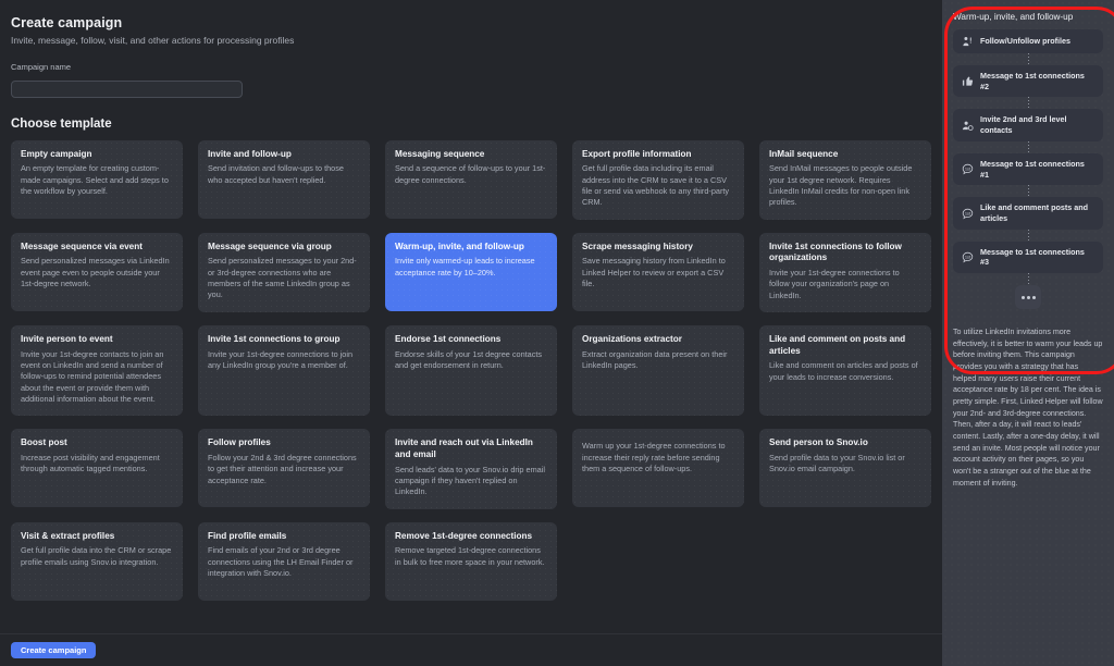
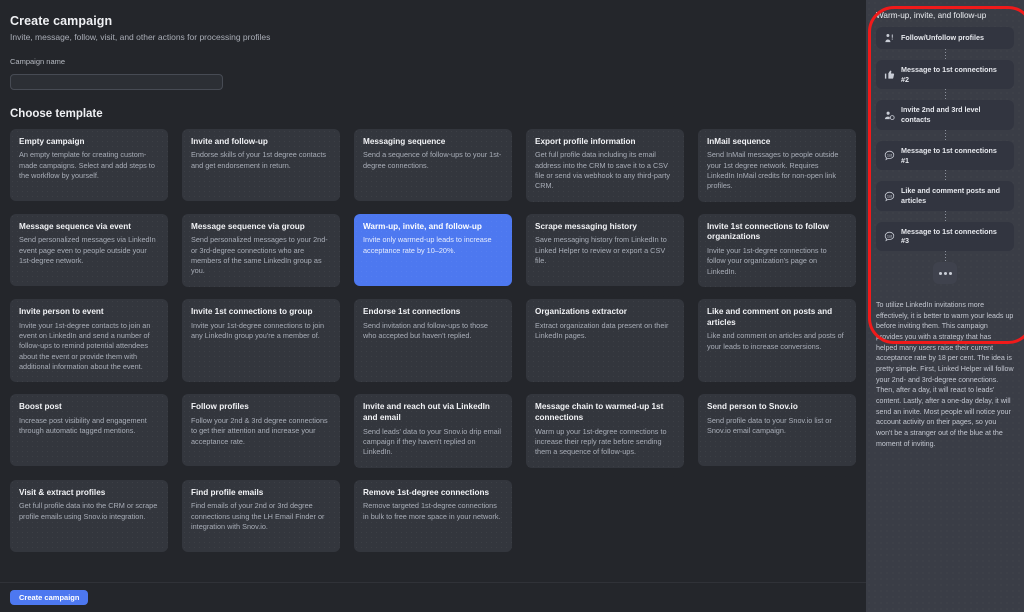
  Create campaign
  Invite, message, follow, visit, and other actions for processing profiles
  Campaign name
  Choose template
  Empty campaign
  An empty template for creating custom-made campaigns. Select and add steps to the workflow by yourself.
  Invite and follow-up
- Send invitation and follow-ups to those who accepted but haven't replied.
+ Endorse skills of your 1st degree contacts and get endorsement in return.
  Messaging sequence
  Send a sequence of follow-ups to your 1st-degree connections.
  Export profile information
  Get full profile data including its email address into the CRM to save it to a CSV file or send via webhook to any third-party CRM.
  InMail sequence
  Send InMail messages to people outside your 1st degree network. Requires LinkedIn InMail credits for non-open link profiles.
  Message sequence via event
  Send personalized messages via LinkedIn event page even to people outside your 1st-degree network.
  Message sequence via group
  Send personalized messages to your 2nd- or 3rd-degree connections who are members of the same LinkedIn group as you.
  Warm-up, invite, and follow-up
  Invite only warmed-up leads to increase acceptance rate by 10–20%.
  Scrape messaging history
  Save messaging history from LinkedIn to Linked Helper to review or export a CSV file.
  Invite 1st connections to follow organizations
  Invite your 1st-degree connections to follow your organization's page on LinkedIn.
  Invite person to event
  Invite your 1st-degree contacts to join an event on LinkedIn and send a number of follow-ups to remind potential attendees about the event or provide them with additional information about the event.
  Invite 1st connections to group
  Invite your 1st-degree connections to join any LinkedIn group you're a member of.
  Endorse 1st connections
- Endorse skills of your 1st degree contacts and get endorsement in return.
+ Send invitation and follow-ups to those who accepted but haven't replied.
  Organizations extractor
  Extract organization data present on their LinkedIn pages.
  Like and comment on posts and articles
  Like and comment on articles and posts of your leads to increase conversions.
  Boost post
  Increase post visibility and engagement through automatic tagged mentions.
  Follow profiles
  Follow your 2nd & 3rd degree connections to get their attention and increase your acceptance rate.
  Invite and reach out via LinkedIn and email
  Send leads' data to your Snov.io drip email campaign if they haven't replied on LinkedIn.
+ Message chain to warmed-up 1st connections
  Warm up your 1st-degree connections to increase their reply rate before sending them a sequence of follow-ups.
  Send person to Snov.io
  Send profile data to your Snov.io list or Snov.io email campaign.
  Visit & extract profiles
  Get full profile data into the CRM or scrape profile emails using Snov.io integration.
  Find profile emails
  Find emails of your 2nd or 3rd degree connections using the LH Email Finder or integration with Snov.io.
  Remove 1st-degree connections
  Remove targeted 1st-degree connections in bulk to free more space in your network.
  Create campaign
  Warm-up, invite, and follow-up
  Follow/Unfollow profiles
  Message to 1st connections #2
  Invite 2nd and 3rd level contacts
  Message to 1st connections #1
  Like and comment posts and articles
  Message to 1st connections #3
  To utilize LinkedIn invitations more effectively, it is better to warm your leads up before inviting them. This campaign provides you with a strategy that has helped many users raise their current acceptance rate by 18 per cent. The idea is pretty simple. First, Linked Helper will follow your 2nd- and 3rd-degree connections. Then, after a day, it will react to leads' content. Lastly, after a one-day delay, it will send an invite. Most people will notice your account activity on their pages, so you won't be a stranger out of the blue at the moment of inviting.
